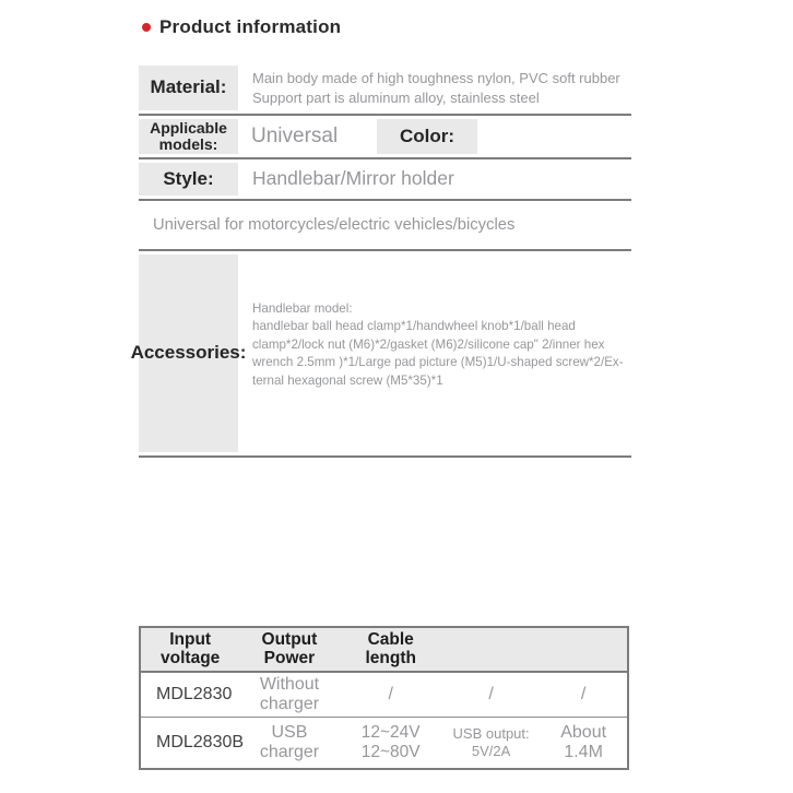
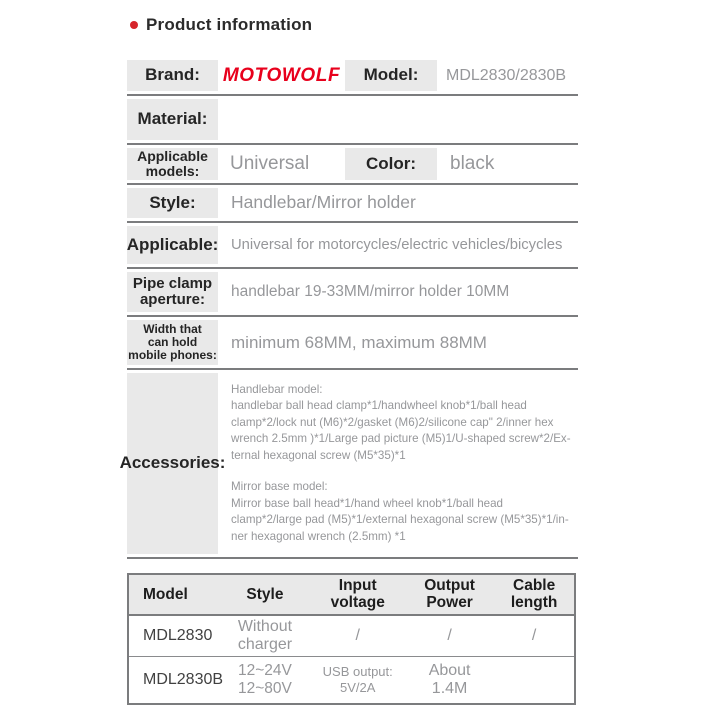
  Product information
+ Brand:
+ MOTOWOLF
+ Model:
+ MDL2830/2830B
  Material:
- Main body made of high toughness nylon, PVC soft rubber
- Support part is aluminum alloy, stainless steel
  Applicable
  models:
  Universal
  Color:
+ black
  Style:
  Handlebar/Mirror holder
+ Applicable:
  Universal for motorcycles/electric vehicles/bicycles
+ Pipe clamp
+ aperture:
+ handlebar 19-33MM/mirror holder 10MM
+ Width that
+ can hold
+ mobile phones:
+ minimum 68MM, maximum 88MM
  Accessories
  Handlebar model:
  handlebar ball head clamp*1/handwheel knob*1/ball head
  clamp*2/lock nut (M6)*2/gasket (M6)2/silicone cap" 2/inner hex
  wrench 2.5mm )*1/Large pad picture (M5)1/U-shaped screw*2/Ex-
  ternal hexagonal screw (M5*35)*1
+ Mirror base model:
+ Mirror base ball head*1/hand wheel knob*1/ball head
+ clamp*2/large pad (M5)*1/external hexagonal screw (M5*35)*1/in-
+ ner hexagonal wrench (2.5mm) *1
+ Model
+ Style
  Input
  voltage
  Output
  Power
  Cable
  length
  MDL2830
  Without
  charger
  /
  /
  /
  MDL2830B
- USB charger
  12~24V
  12~80V
  USB output:
  5V/2A
  About
  1.4M
